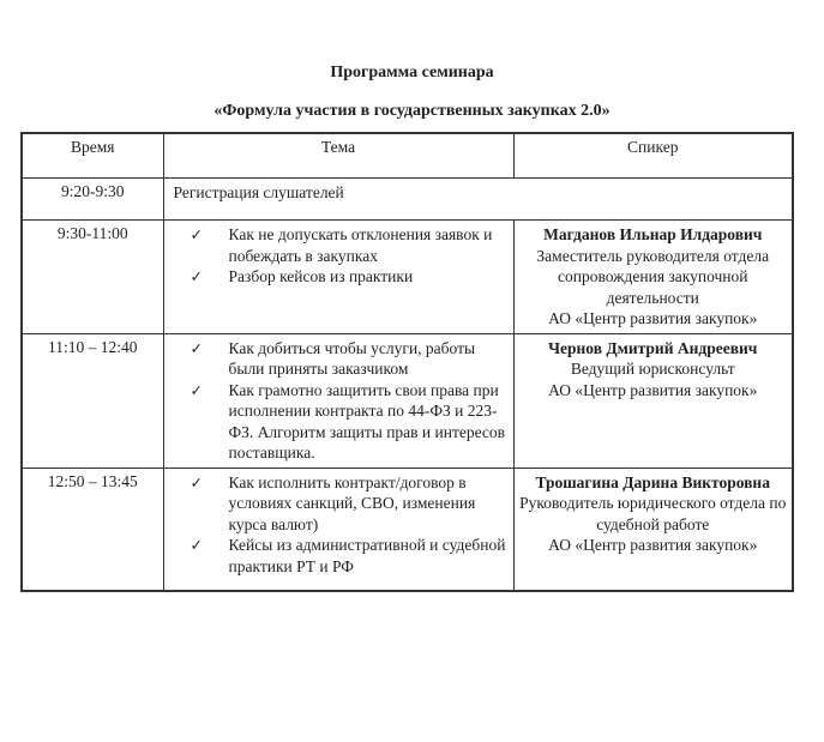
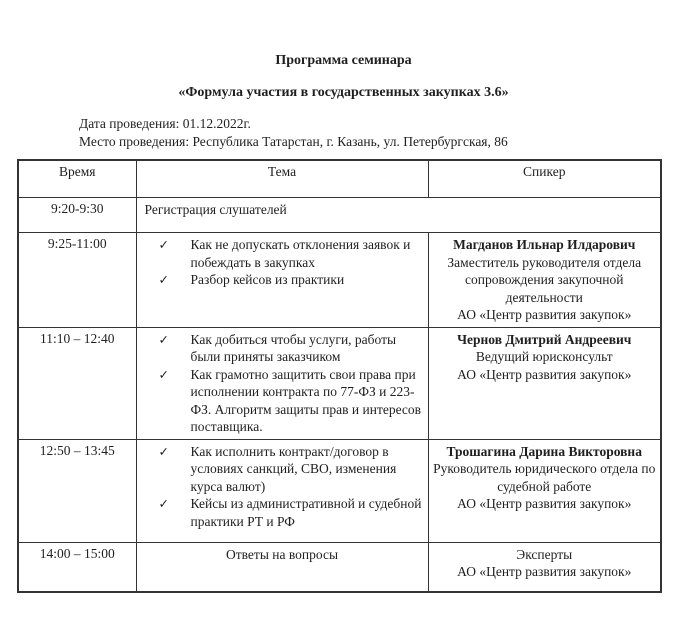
  Программа семинара
- «Формула участия в государственных закупках 2.0»
+ «Формула участия в государственных закупках 3.6»
+ Дата проведения: 01.12.2022г.
+ Место проведения: Республика Татарстан, г. Казань, ул. Петербургская, 86
  Время	Тема	Спикер
  9:20-9:30	Регистрация слушателей
- 9:30-11:00	✓ Как не допускать отклонения заявок и побеждать в закупках✓ Разбор кейсов из практики	Магданов Ильнар ИлдаровичЗаместитель руководителя отдела сопровождения закупочной деятельностиАО «Центр развития закупок»
+ 9:25-11:00	✓ Как не допускать отклонения заявок и побеждать в закупках✓ Разбор кейсов из практики	Магданов Ильнар ИлдаровичЗаместитель руководителя отдела сопровождения закупочной деятельностиАО «Центр развития закупок»
- 11:10 – 12:40	✓ Как добиться чтобы услуги, работы были приняты заказчиком✓ Как грамотно защитить свои права при исполнении контракта по 44-ФЗ и 223-ФЗ. Алгоритм защиты прав и интересов поставщика.	Чернов Дмитрий АндреевичВедущий юрисконсультАО «Центр развития закупок»
+ 11:10 – 12:40	✓ Как добиться чтобы услуги, работы были приняты заказчиком✓ Как грамотно защитить свои права при исполнении контракта по 77-ФЗ и 223-ФЗ. Алгоритм защиты прав и интересов поставщика.	Чернов Дмитрий АндреевичВедущий юрисконсультАО «Центр развития закупок»
  12:50 – 13:45	✓ Как исполнить контракт/договор в условиях санкций, СВО, изменения курса валют)✓ Кейсы из административной и судебной практики РТ и РФ	Трошагина Дарина ВикторовнаРуководитель юридического отдела по судебной работеАО «Центр развития закупок»
+ 14:00 – 15:00	Ответы на вопросы	ЭкспертыАО «Центр развития закупок»
